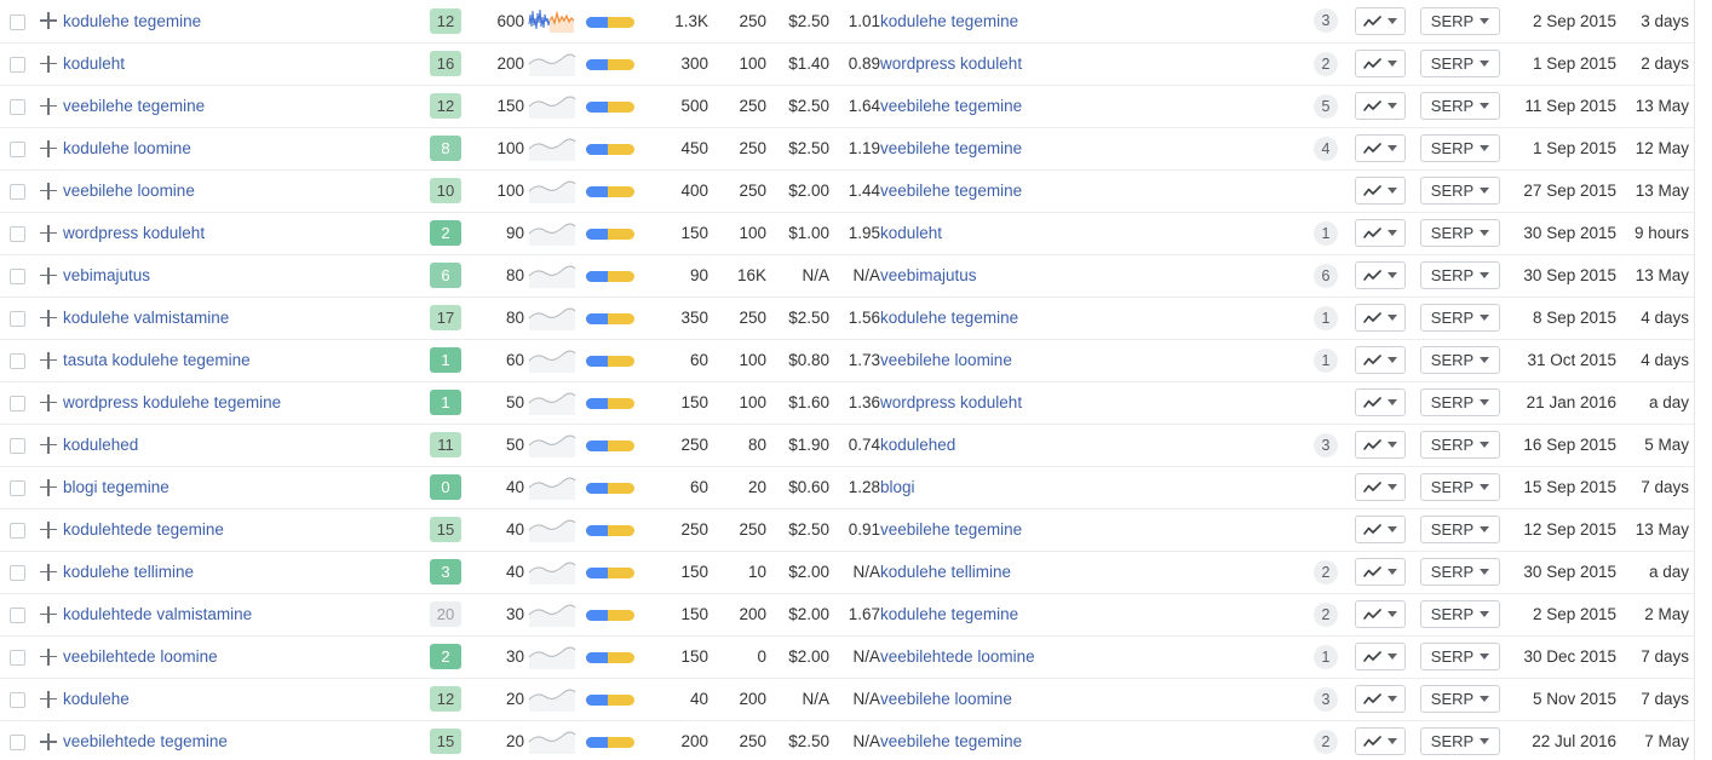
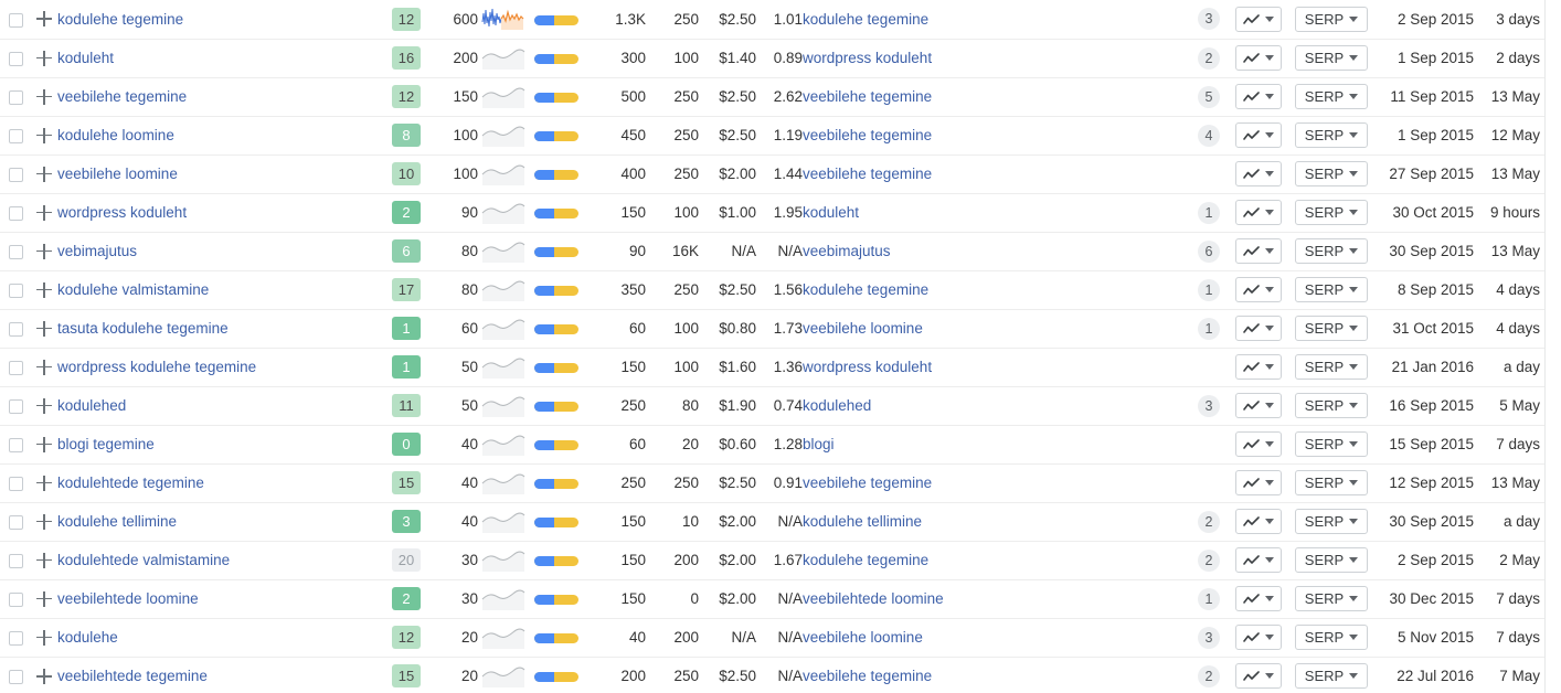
  		kodulehe tegemine	12	600			1.3K	250	$2.50	1.01	kodulehe tegemine	3		SERP	2 Sep 2015	3 days
  		koduleht	16	200			300	100	$1.40	0.89	wordpress koduleht	2		SERP	1 Sep 2015	2 days
- 		veebilehe tegemine	12	150			500	250	$2.50	1.64	veebilehe tegemine	5		SERP	11 Sep 2015	13 May
+ 		veebilehe tegemine	12	150			500	250	$2.50	2.62	veebilehe tegemine	5		SERP	11 Sep 2015	13 May
  		kodulehe loomine	8	100			450	250	$2.50	1.19	veebilehe tegemine	4		SERP	1 Sep 2015	12 May
  		veebilehe loomine	10	100			400	250	$2.00	1.44	veebilehe tegemine			SERP	27 Sep 2015	13 May
- 		wordpress koduleht	2	90			150	100	$1.00	1.95	koduleht	1		SERP	30 Sep 2015	9 hours
+ 		wordpress koduleht	2	90			150	100	$1.00	1.95	koduleht	1		SERP	30 Oct 2015	9 hours
  		vebimajutus	6	80			90	16K	N/A	N/A	veebimajutus	6		SERP	30 Sep 2015	13 May
  		kodulehe valmistamine	17	80			350	250	$2.50	1.56	kodulehe tegemine	1		SERP	8 Sep 2015	4 days
  		tasuta kodulehe tegemine	1	60			60	100	$0.80	1.73	veebilehe loomine	1		SERP	31 Oct 2015	4 days
  		wordpress kodulehe tegemine	1	50			150	100	$1.60	1.36	wordpress koduleht			SERP	21 Jan 2016	a day
  		kodulehed	11	50			250	80	$1.90	0.74	kodulehed	3		SERP	16 Sep 2015	5 May
  		blogi tegemine	0	40			60	20	$0.60	1.28	blogi			SERP	15 Sep 2015	7 days
  		kodulehtede tegemine	15	40			250	250	$2.50	0.91	veebilehe tegemine			SERP	12 Sep 2015	13 May
  		kodulehe tellimine	3	40			150	10	$2.00	N/A	kodulehe tellimine	2		SERP	30 Sep 2015	a day
  		kodulehtede valmistamine	20	30			150	200	$2.00	1.67	kodulehe tegemine	2		SERP	2 Sep 2015	2 May
  		veebilehtede loomine	2	30			150	0	$2.00	N/A	veebilehtede loomine	1		SERP	30 Dec 2015	7 days
  		kodulehe	12	20			40	200	N/A	N/A	veebilehe loomine	3		SERP	5 Nov 2015	7 days
  		veebilehtede tegemine	15	20			200	250	$2.50	N/A	veebilehe tegemine	2		SERP	22 Jul 2016	7 May
